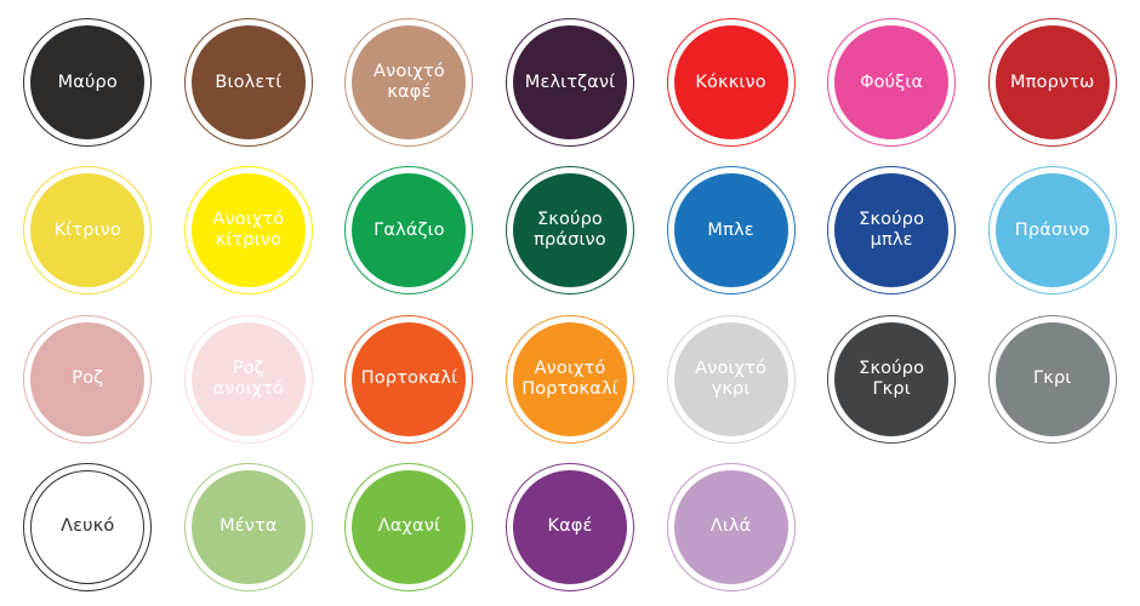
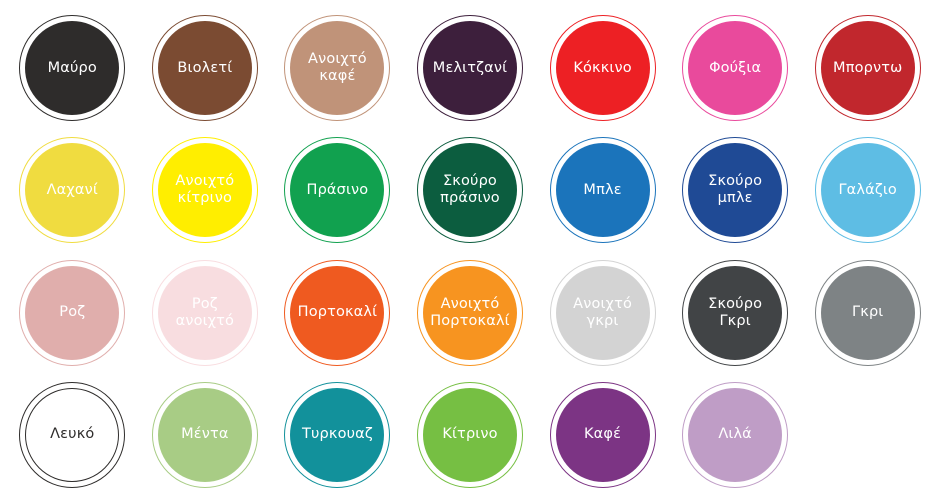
  Μαύρο
  Βιολετί
  Ανοιχτό
  καφέ
  Μελιτζανί
  Κόκκινο
  Φούξια
  Μπορντω
- Κίτρινο
+ Λαχανί
  Ανοιχτό
  κίτρινο
- Γαλάζιο
+ Πράσινο
  Σκούρο
  πράσινο
  Μπλε
  Σκούρο
  μπλε
- Πράσινο
+ Γαλάζιο
  Ροζ
  Ροζ
  ανοιχτό
  Πορτοκαλί
  Ανοιχτό
  Πορτοκαλί
  Ανοιχτό
  γκρι
  Σκούρο
  Γκρι
  Γκρι
  Λευκό
  Μέντα
+ Τυρκουαζ
- Λαχανί
+ Κίτρινο
  Καφέ
  Λιλά
